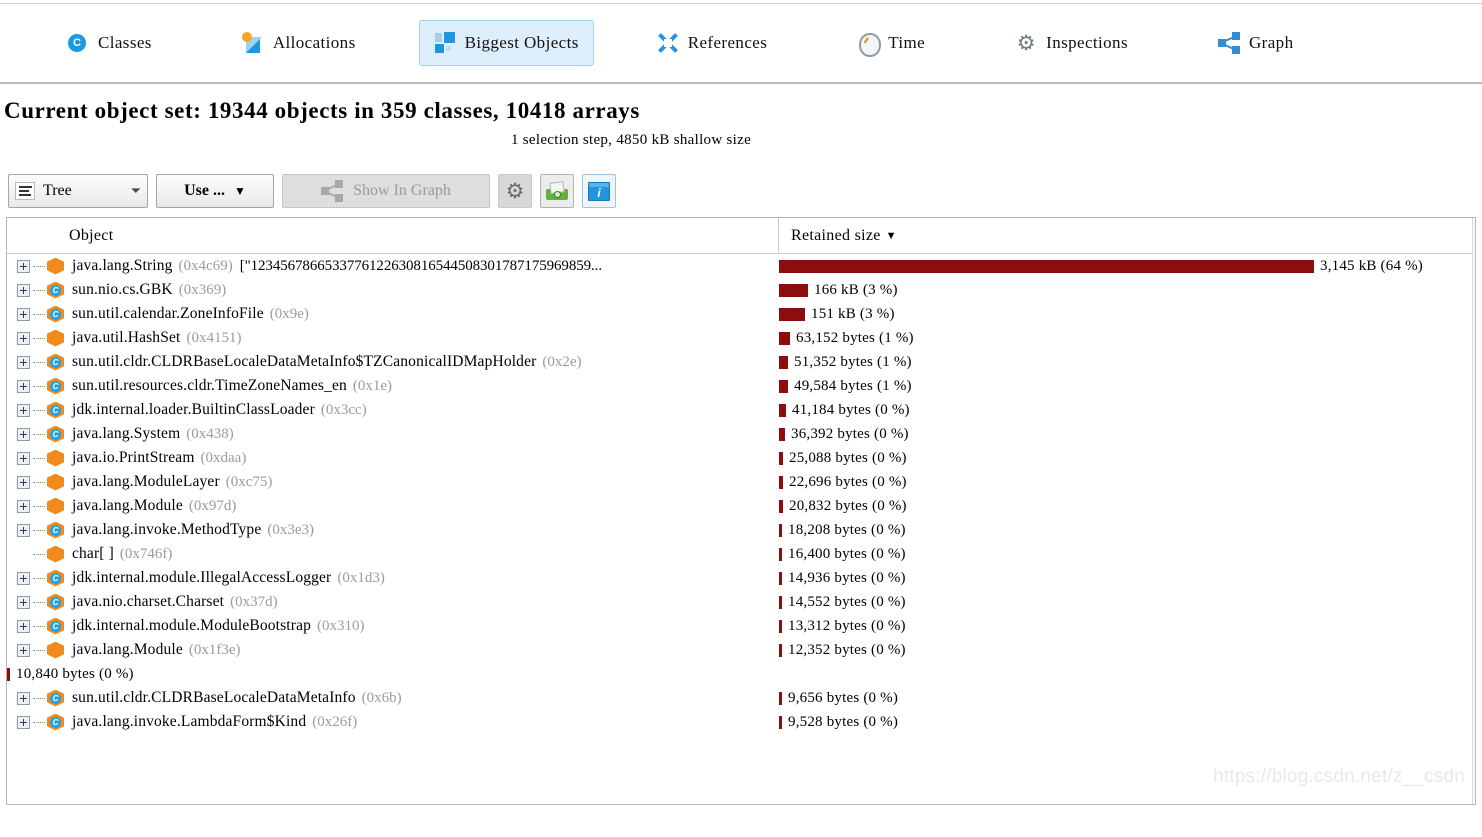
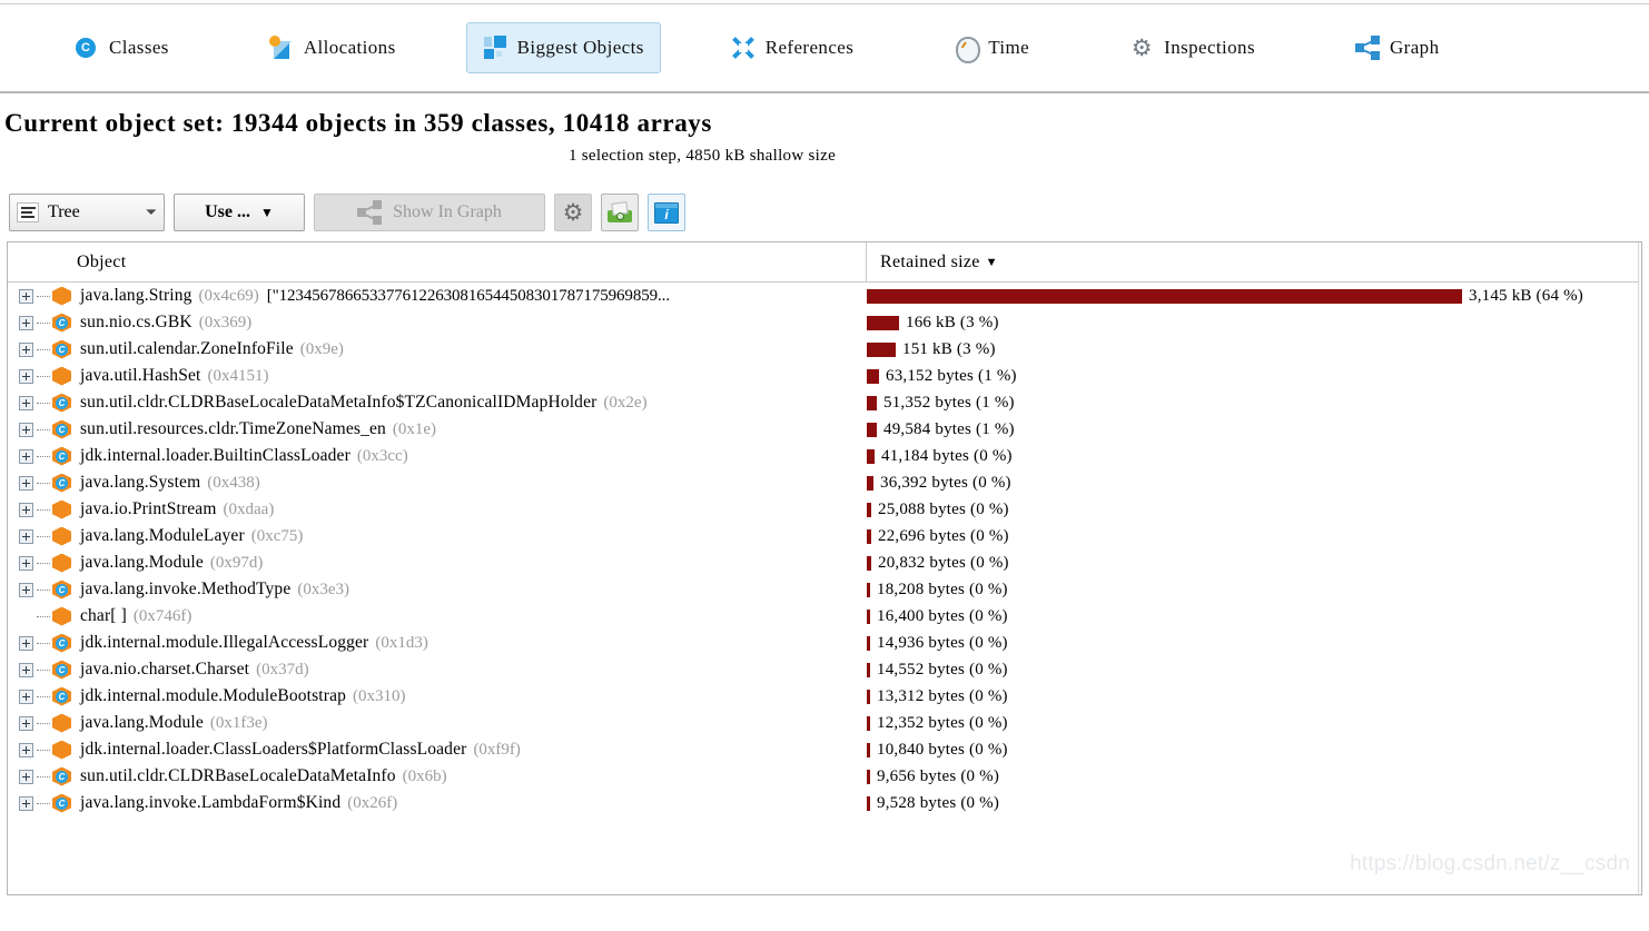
  Classes
  Allocations
  Biggest Objects
  References
  Time
  ⚙
  Inspections
  Graph
  Current object set: 19344 objects in 359 classes, 10418 arrays
  1 selection step, 4850 kB shallow size
  Tree
  ⏷
  Use ...
  ▼
  Show In Graph
  ⚙
  i
  Object
  Retained size
  ▼
  java.lang.String
  (0x4c69)
  ["1234567866533776122630816544508301787175969859...
  3,145 kB (64 %)
  C
  sun.nio.cs.GBK
  (0x369)
  166 kB (3 %)
  C
  sun.util.calendar.ZoneInfoFile
  (0x9e)
  151 kB (3 %)
  java.util.HashSet
  (0x4151)
  63,152 bytes (1 %)
  C
  sun.util.cldr.CLDRBaseLocaleDataMetaInfo$TZCanonicalIDMapHolder
  (0x2e)
  51,352 bytes (1 %)
  C
  sun.util.resources.cldr.TimeZoneNames_en
  (0x1e)
  49,584 bytes (1 %)
  C
  jdk.internal.loader.BuiltinClassLoader
  (0x3cc)
  41,184 bytes (0 %)
  C
  java.lang.System
  (0x438)
  36,392 bytes (0 %)
  java.io.PrintStream
  (0xdaa)
  25,088 bytes (0 %)
  java.lang.ModuleLayer
  (0xc75)
  22,696 bytes (0 %)
  java.lang.Module
  (0x97d)
  20,832 bytes (0 %)
  C
  java.lang.invoke.MethodType
  (0x3e3)
  18,208 bytes (0 %)
  char[ ]
  (0x746f)
  16,400 bytes (0 %)
  C
  jdk.internal.module.IllegalAccessLogger
  (0x1d3)
  14,936 bytes (0 %)
  C
  java.nio.charset.Charset
  (0x37d)
  14,552 bytes (0 %)
  C
  jdk.internal.module.ModuleBootstrap
  (0x310)
  13,312 bytes (0 %)
  java.lang.Module
  (0x1f3e)
  12,352 bytes (0 %)
+ jdk.internal.loader.ClassLoaders$PlatformClassLoader
+ (0xf9f)
  10,840 bytes (0 %)
  C
  sun.util.cldr.CLDRBaseLocaleDataMetaInfo
  (0x6b)
  9,656 bytes (0 %)
  C
  java.lang.invoke.LambdaForm$Kind
  (0x26f)
  9,528 bytes (0 %)
  https://blog.csdn.net/z__csdn
